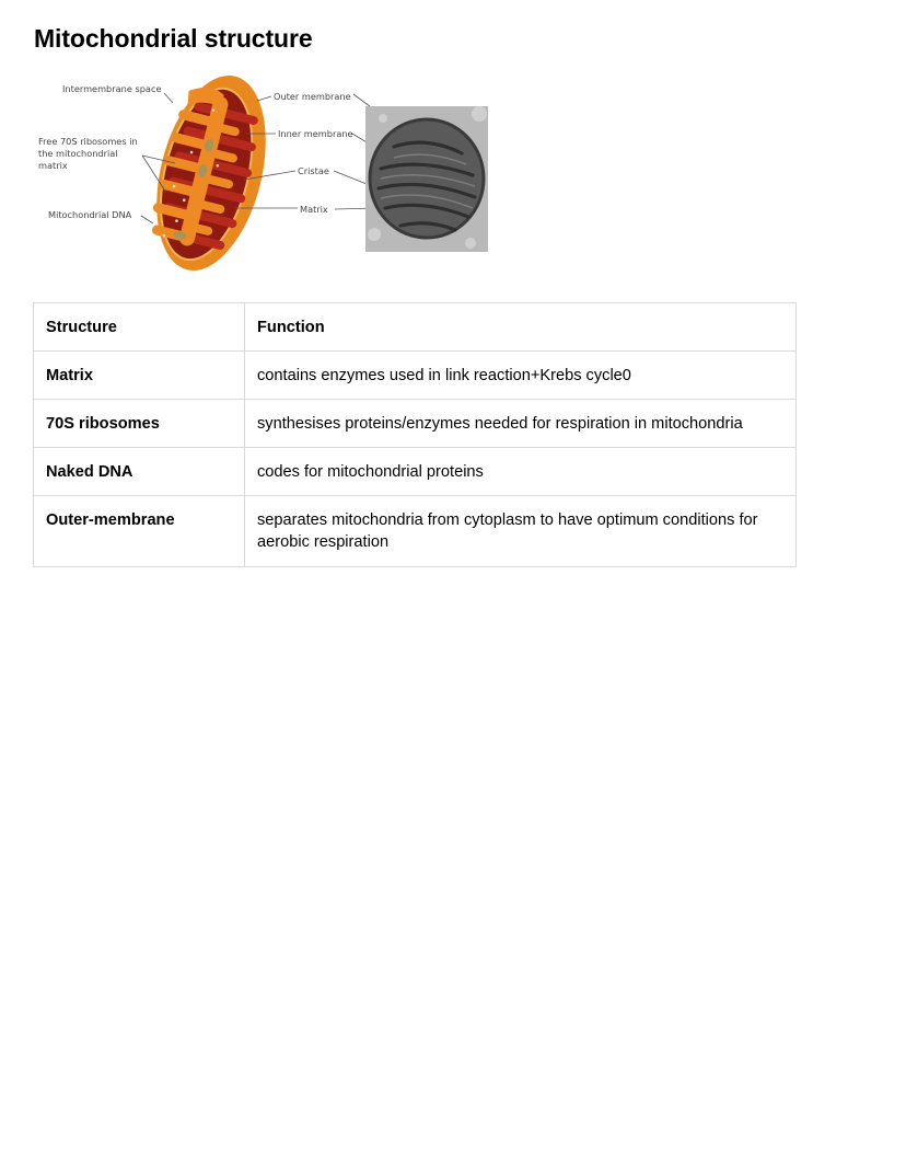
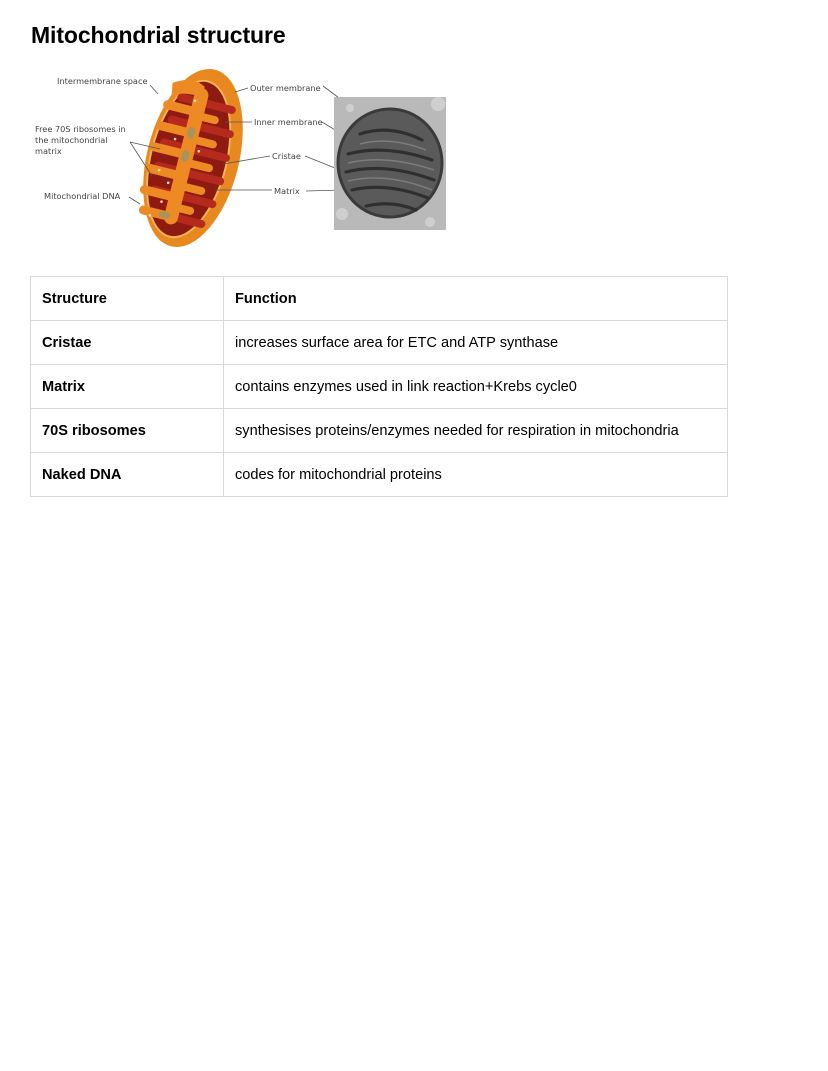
  Mitochondrial structure
  Intermembrane space
  Free 70S ribosomes in
  the mitochondrial
  matrix
  Mitochondrial DNA
  Outer membrane
  Inner membrane
  Cristae
  Matrix
  Structure	Function
+ Cristae	increases surface area for ETC and ATP synthase
  Matrix	contains enzymes used in link reaction+Krebs cycle0
  70S ribosomes	synthesises proteins/enzymes needed for respiration in mitochondria
  Naked DNA	codes for mitochondrial proteins
- Outer-membrane	separates mitochondria from cytoplasm to have optimum conditions for aerobic respiration
